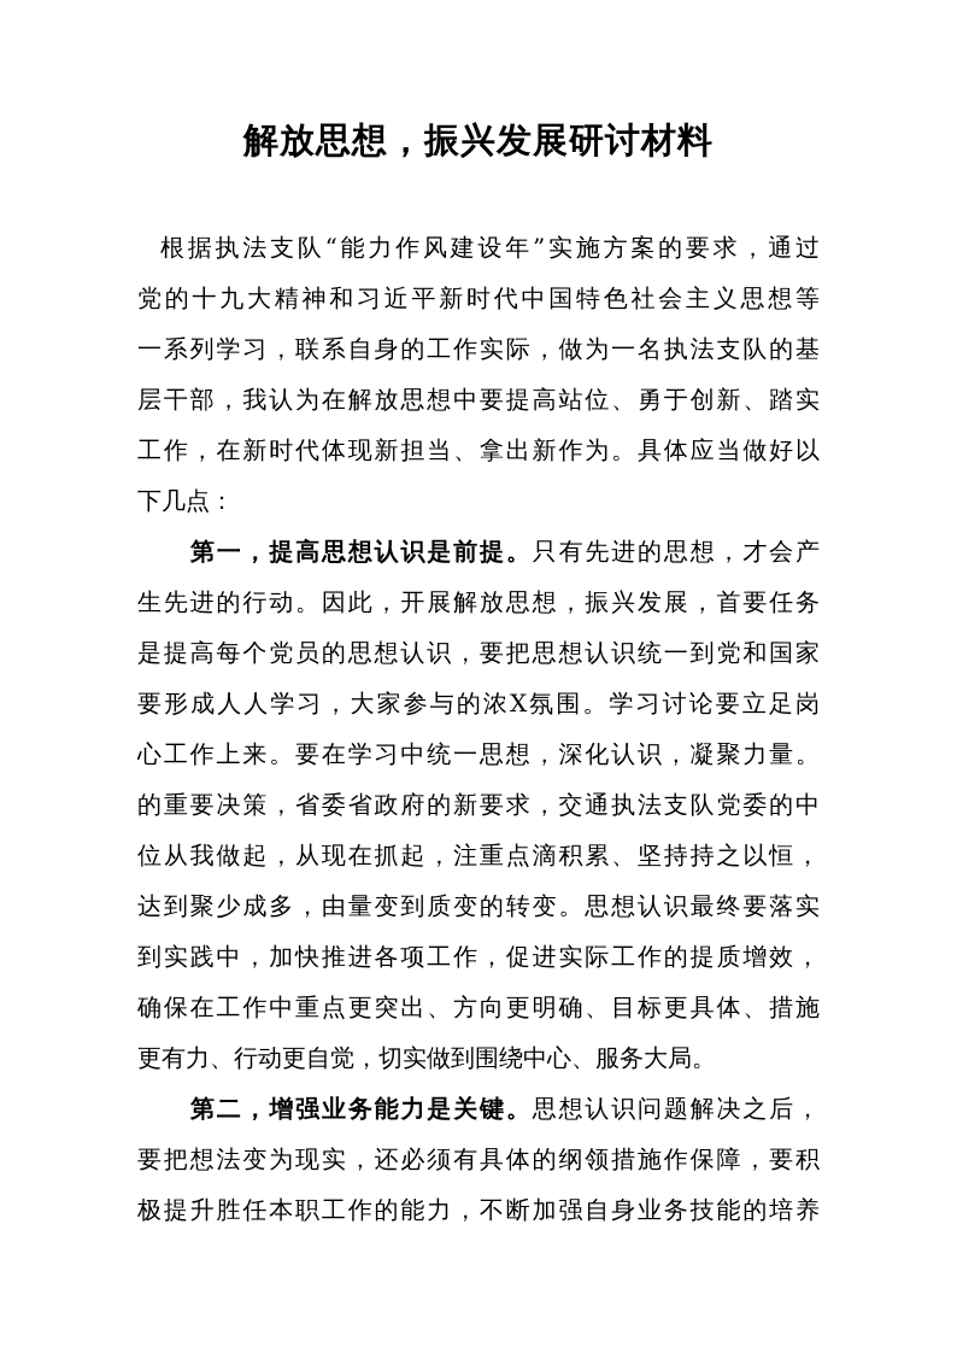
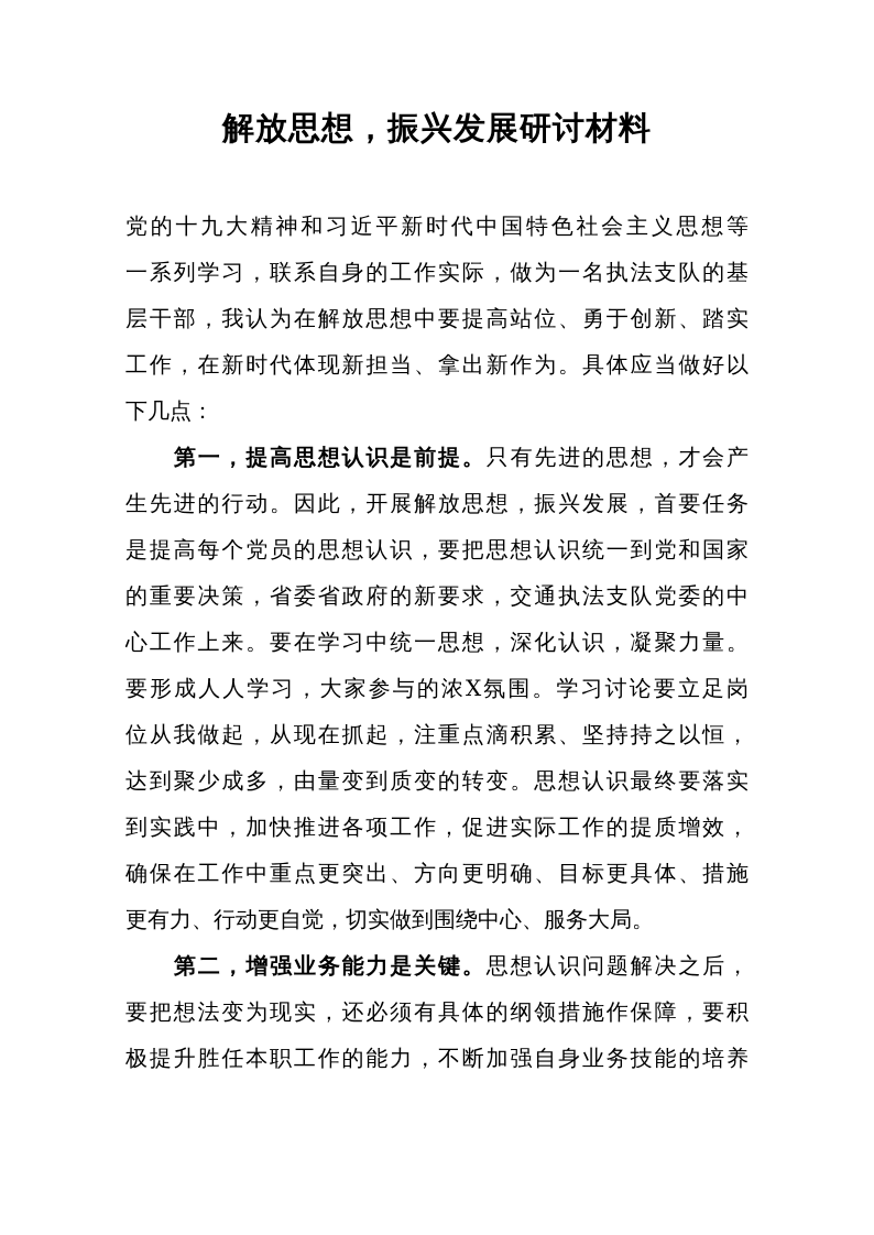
  解放思想，振兴发展研讨材料
- 根据执法支队“能力作风建设年”实施方案的要求，通过
  党的十九大精神和习近平新时代中国特色社会主义思想等
  一系列学习，联系自身的工作实际，做为一名执法支队的基
  层干部，我认为在解放思想中要提高站位、勇于创新、踏实
  工作，在新时代体现新担当、拿出新作为。具体应当做好以
  下几点：
  第一，提高思想认识是前提。只有先进的思想，才会产
  生先进的行动。因此，开展解放思想，振兴发展，首要任务
  是提高每个党员的思想认识，要把思想认识统一到党和国家
- 要形成人人学习，大家参与的浓X氛围。学习讨论要立足岗
+ 的重要决策，省委省政府的新要求，交通执法支队党委的中
  心工作上来。要在学习中统一思想，深化认识，凝聚力量。
- 的重要决策，省委省政府的新要求，交通执法支队党委的中
+ 要形成人人学习，大家参与的浓X氛围。学习讨论要立足岗
  位从我做起，从现在抓起，注重点滴积累、坚持持之以恒，
  达到聚少成多，由量变到质变的转变。思想认识最终要落实
  到实践中，加快推进各项工作，促进实际工作的提质增效，
  确保在工作中重点更突出、方向更明确、目标更具体、措施
  更有力、行动更自觉，切实做到围绕中心、服务大局。
  第二，增强业务能力是关键。思想认识问题解决之后，
  要把想法变为现实，还必须有具体的纲领措施作保障，要积
  极提升胜任本职工作的能力，不断加强自身业务技能的培养
